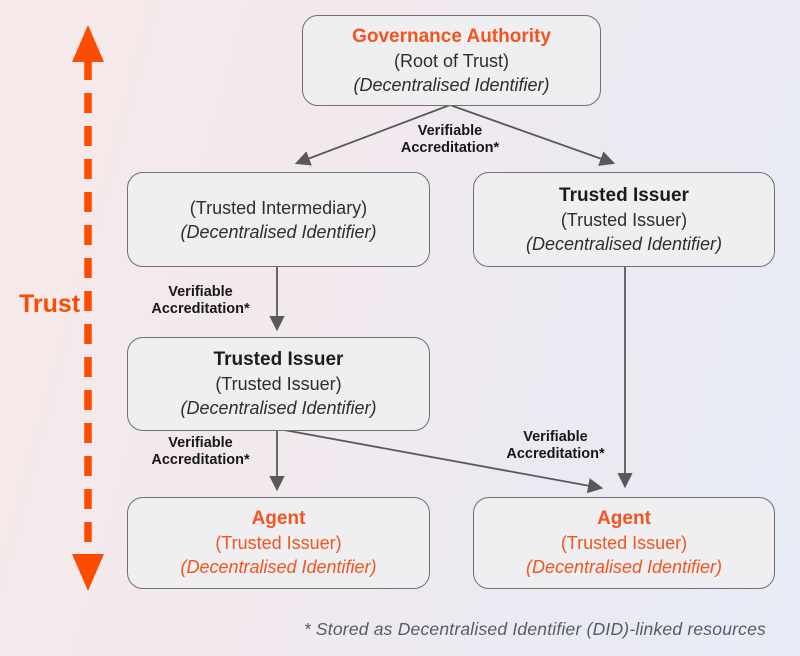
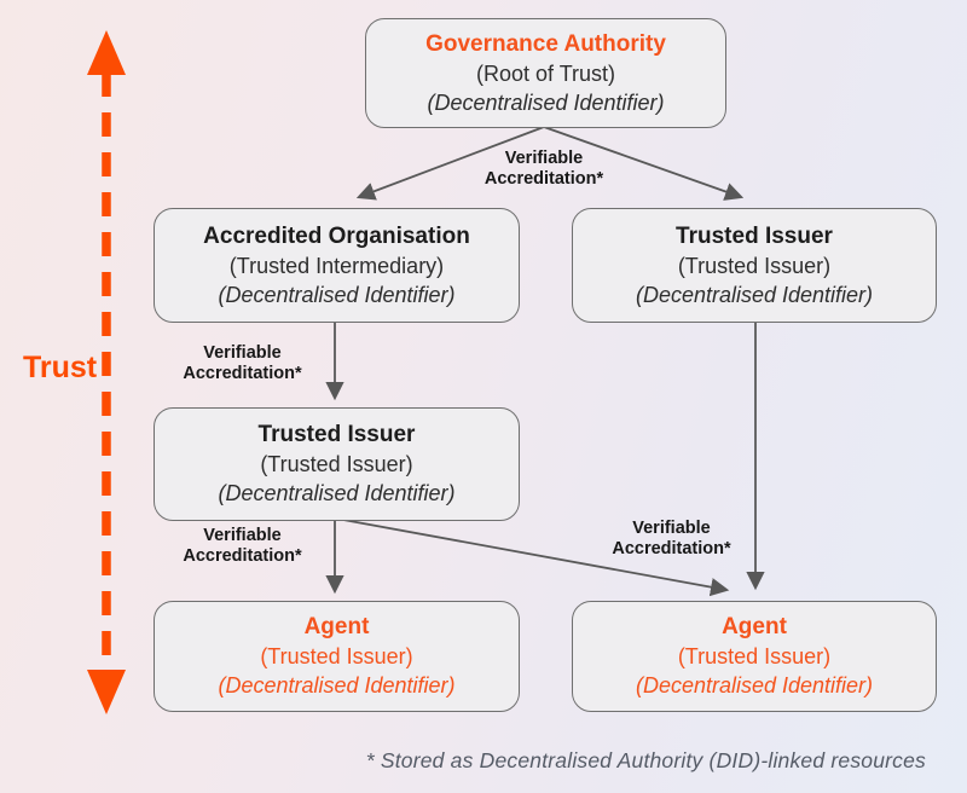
  Governance Authority
  (Root of Trust)
  (Decentralised Identifier)
+ Accredited Organisation
  (Trusted Intermediary)
  (Decentralised Identifier)
  Trusted Issuer
  (Trusted Issuer)
  (Decentralised Identifier)
  Trusted Issuer
  (Trusted Issuer)
  (Decentralised Identifier)
  Agent
  (Trusted Issuer)
  (Decentralised Identifier)
  Agent
  (Trusted Issuer)
  (Decentralised Identifier)
  Verifiable
  Accreditation*
  Verifiable
  Accreditation*
  Verifiable
  Accreditation*
  Verifiable
  Accreditation*
  Trust
- * Stored as Decentralised Identifier (DID)-linked resources
+ * Stored as Decentralised Authority (DID)-linked resources
